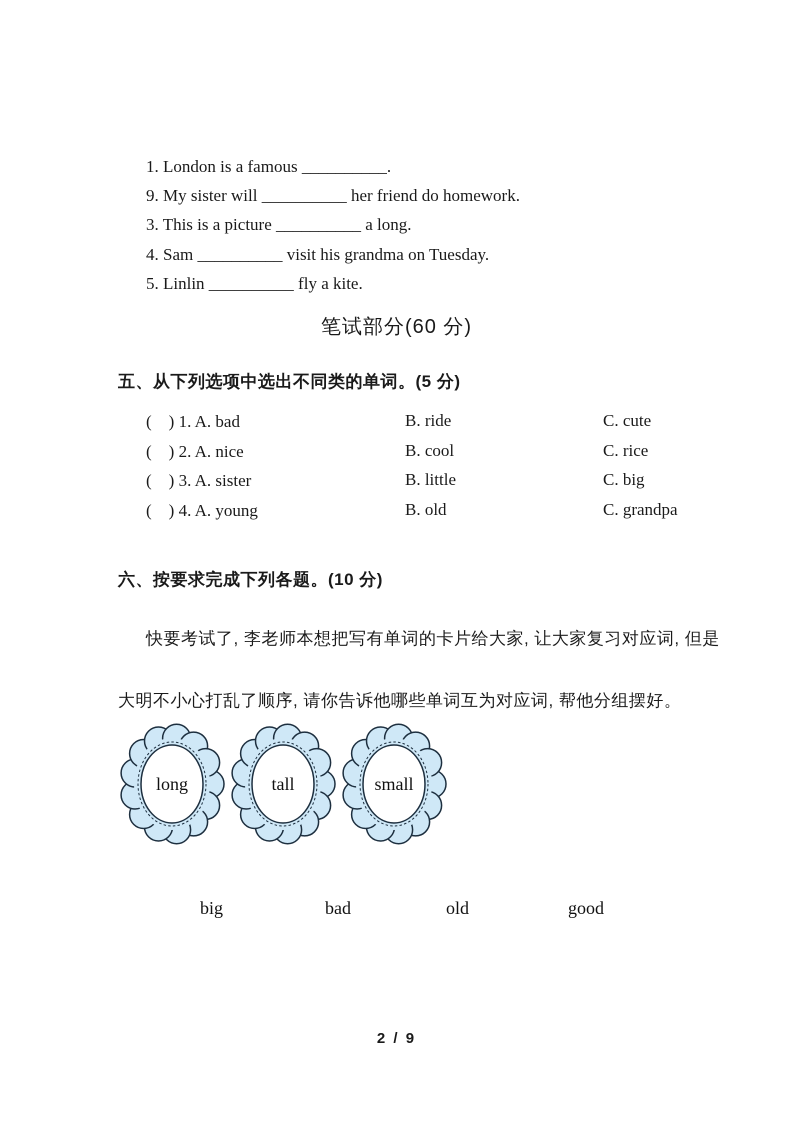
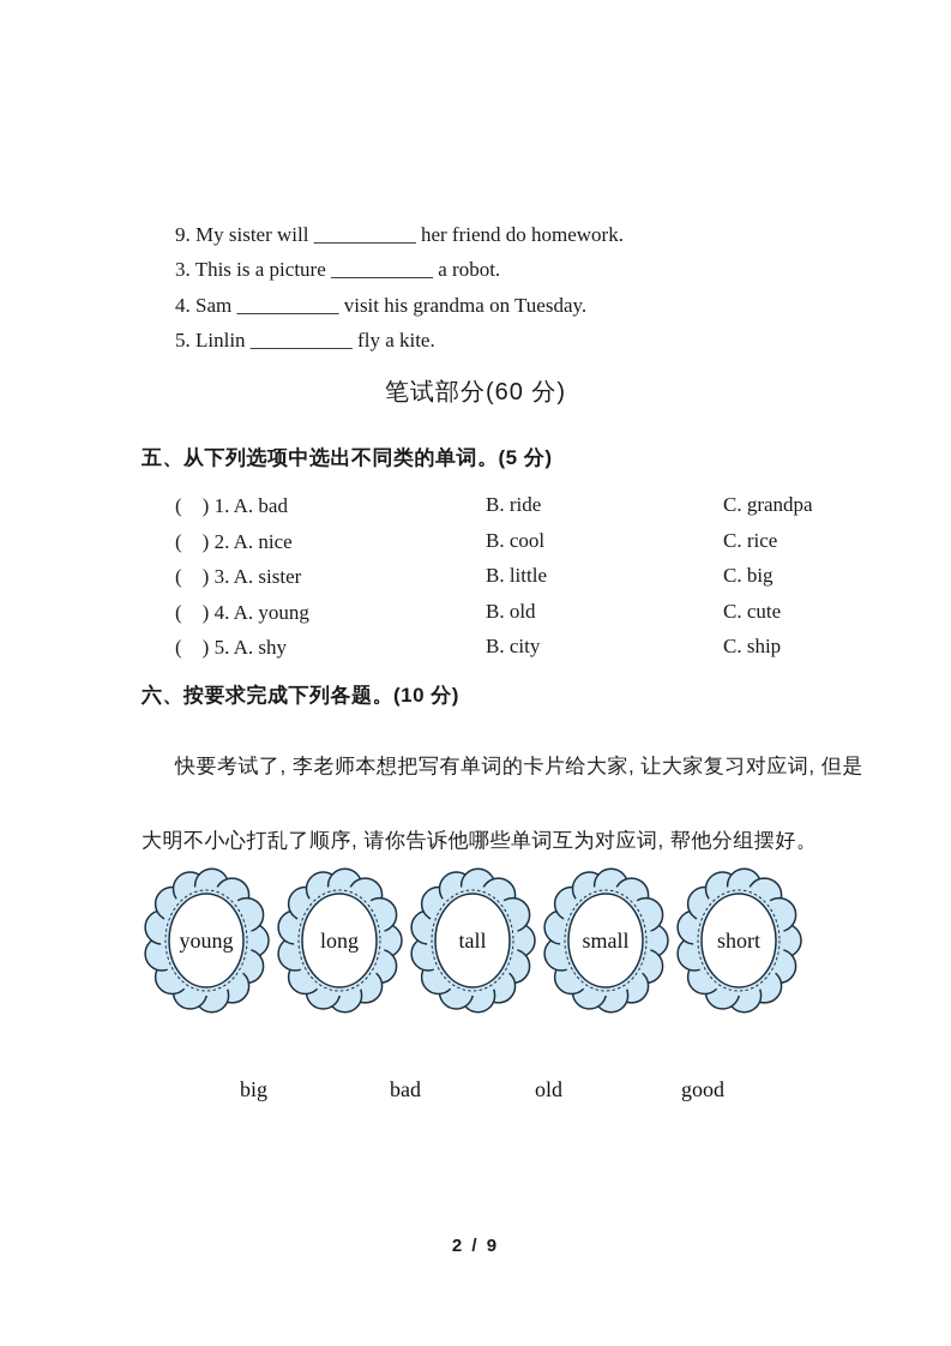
- 1. London is a famous __________.
  9. My sister will __________ her friend do homework.
- 3. This is a picture __________ a long.
+ 3. This is a picture __________ a robot.
  4. Sam __________ visit his grandma on Tuesday.
  5. Linlin __________ fly a kite.
  笔试部分(60 分)
  五、从下列选项中选出不同类的单词。(5 分)
  ( ) 1. A. bad
  B. ride
- C. cute
+ C. grandpa
  ( ) 2. A. nice
  B. cool
  C. rice
  ( ) 3. A. sister
  B. little
  C. big
  ( ) 4. A. young
  B. old
- C. grandpa
+ C. cute
+ ( ) 5. A. shy
+ B. city
+ C. ship
  六、按要求完成下列各题。(10 分)
  快要考试了, 李老师本想把写有单词的卡片给大家, 让大家复习对应词, 但是
  大明不小心打乱了顺序, 请你告诉他哪些单词互为对应词, 帮他分组摆好。
+ young
  long
  tall
  small
+ short
  big
  bad
  old
  good
  2 / 9
